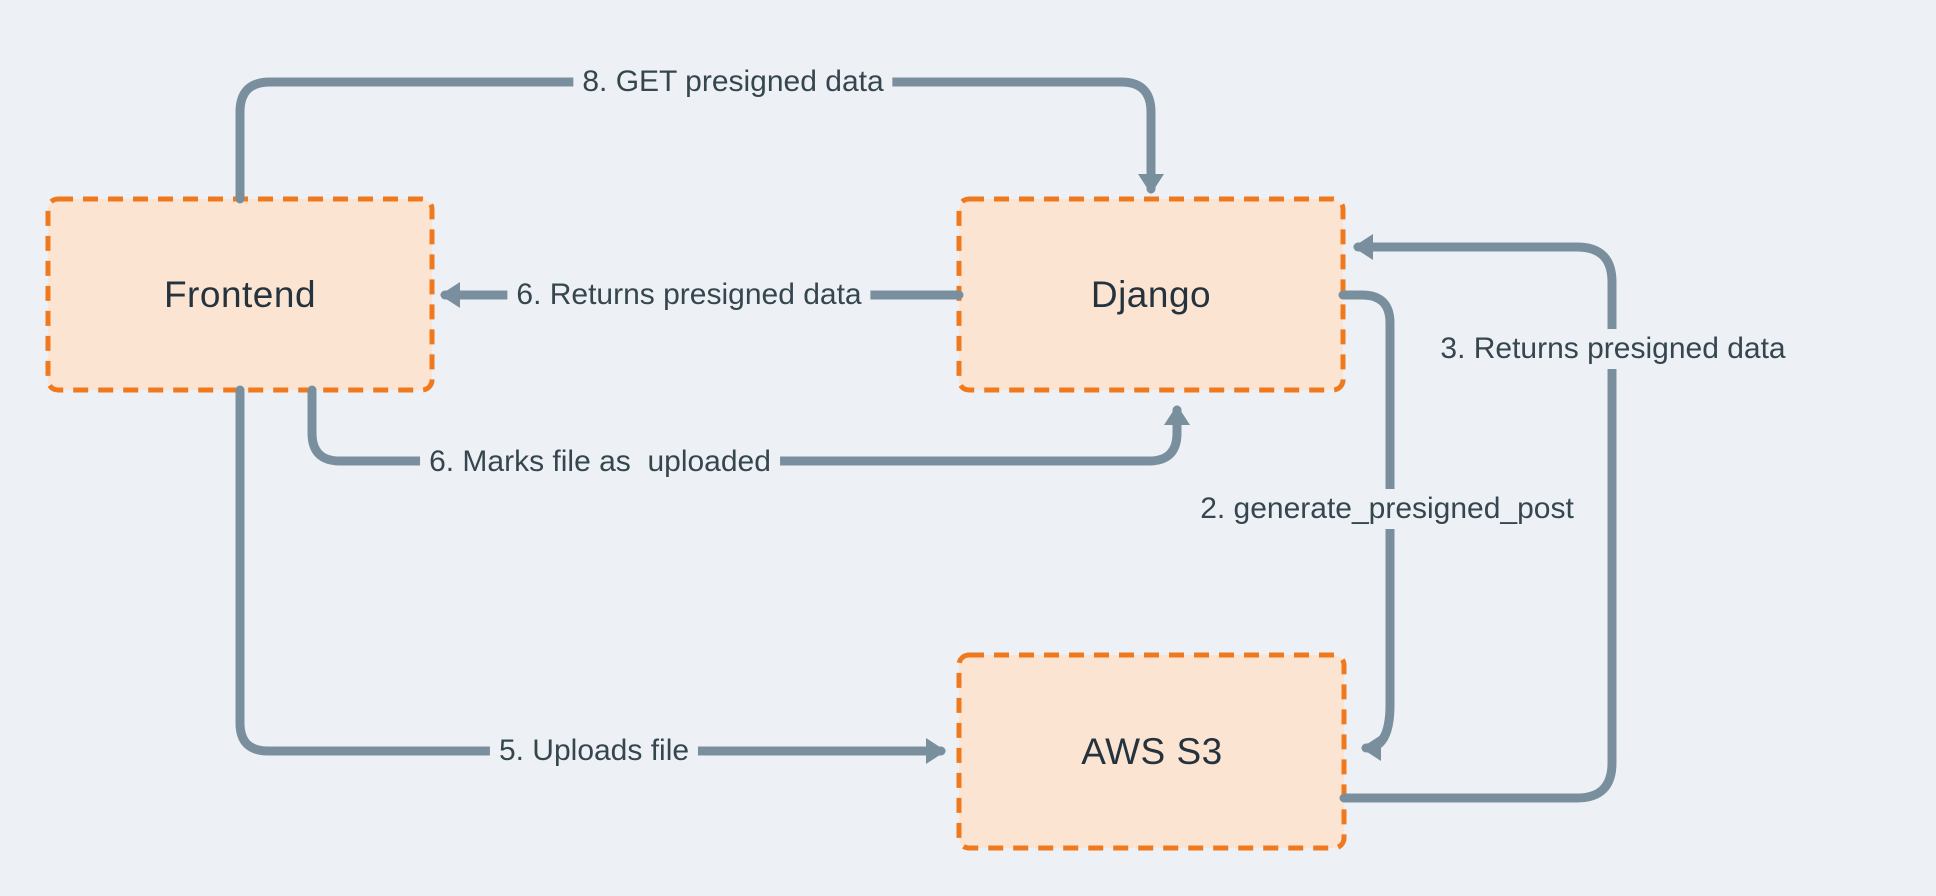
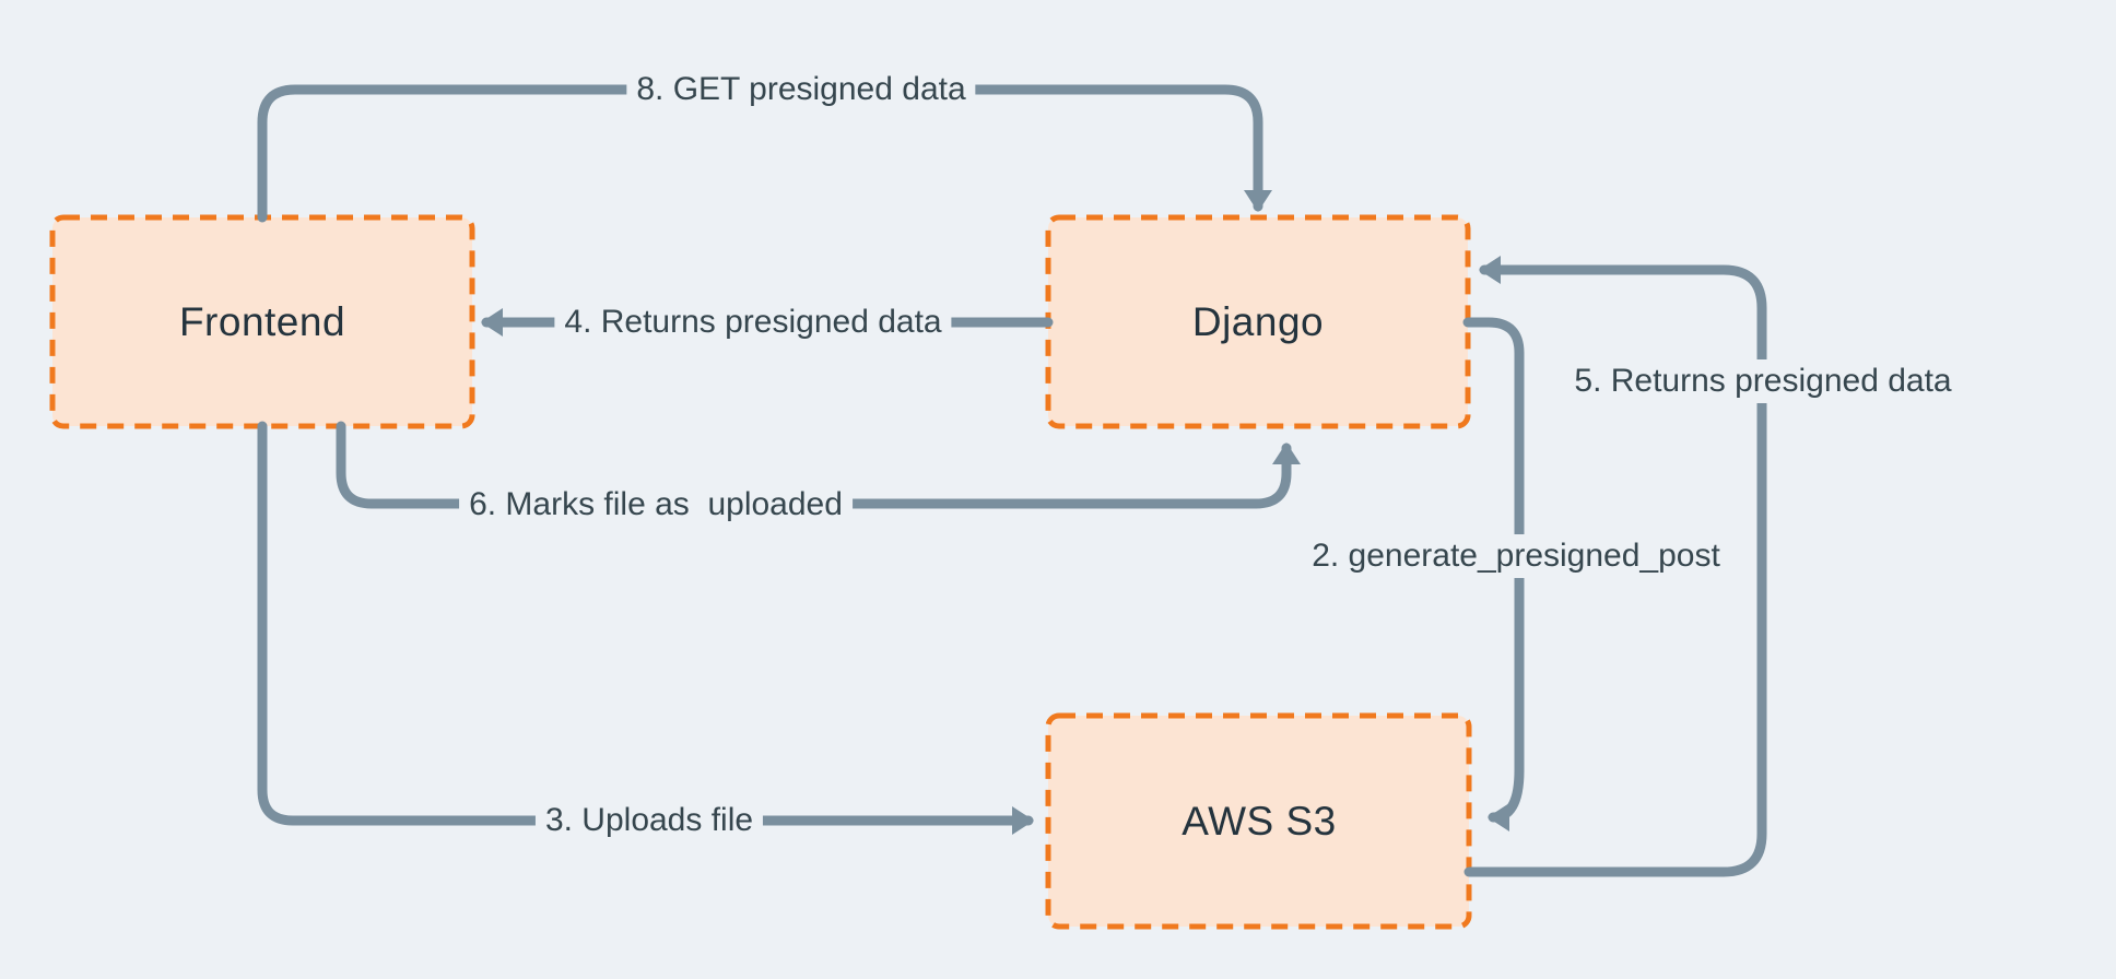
  Frontend
  Django
  AWS S3
  8. GET presigned data
  2. generate_presigned_post
- 3. Returns presigned data
+ 5. Returns presigned data
- 6. Returns presigned data
+ 4. Returns presigned data
- 5. Uploads file
+ 3. Uploads file
  6. Marks file as uploaded
